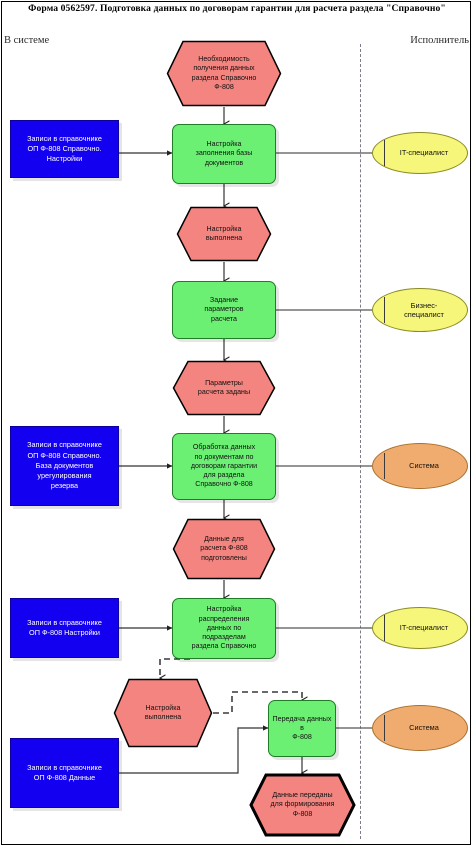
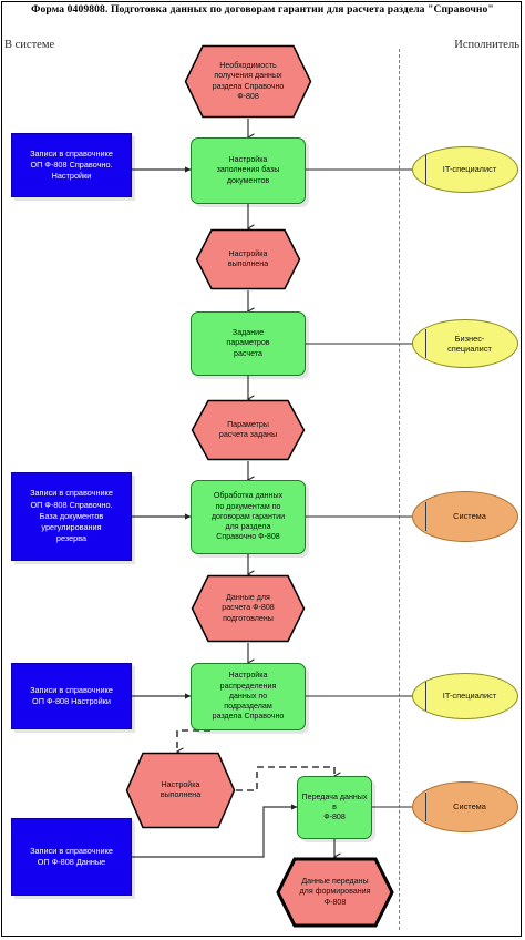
- Форма 0562597. Подготовка данных по договорам гарантии для расчета раздела "Справочно"
+ Форма 0409808. Подготовка данных по договорам гарантии для расчета раздела "Справочно"
  В системе
  Исполнитель
  Необходимость
  получения данных
  раздела Справочно
  Ф-808
  Настройка
  выполнена
  Параметры
  расчета заданы
  Данные для
  расчета Ф-808
  подготовлены
  Настройка
  выполнена
  Данные переданы
  для формирования
  Ф-808
  Настройка
  заполнения базы
  документов
  Задание
  параметров
  расчета
  Обработка данных
  по документам по
  договорам гарантии
  для раздела
  Справочно Ф-808
  Настройка
  распределения
  данных по
  подразделам
  раздела Справочно
  Передача данных
  в
  Ф-808
  Записи в справочнике
  ОП Ф-808 Справочно.
  Настройки
  Записи в справочнике
  ОП Ф-808 Справочно.
  База документов
  урегулирования
  резерва
  Записи в справочнике
  ОП Ф-808 Настройки
  Записи в справочнике
  ОП Ф-808 Данные
  IT-специалист
  Бизнес-
  специалист
  Система
  IT-специалист
  Система
